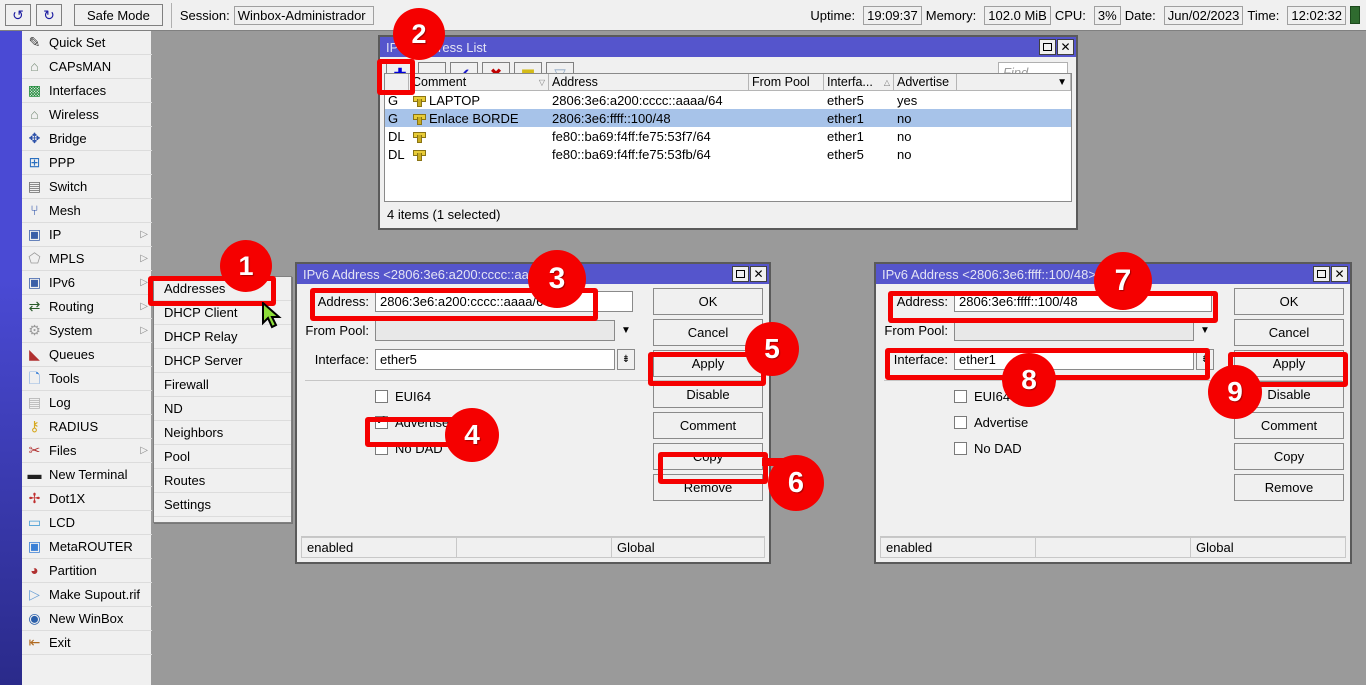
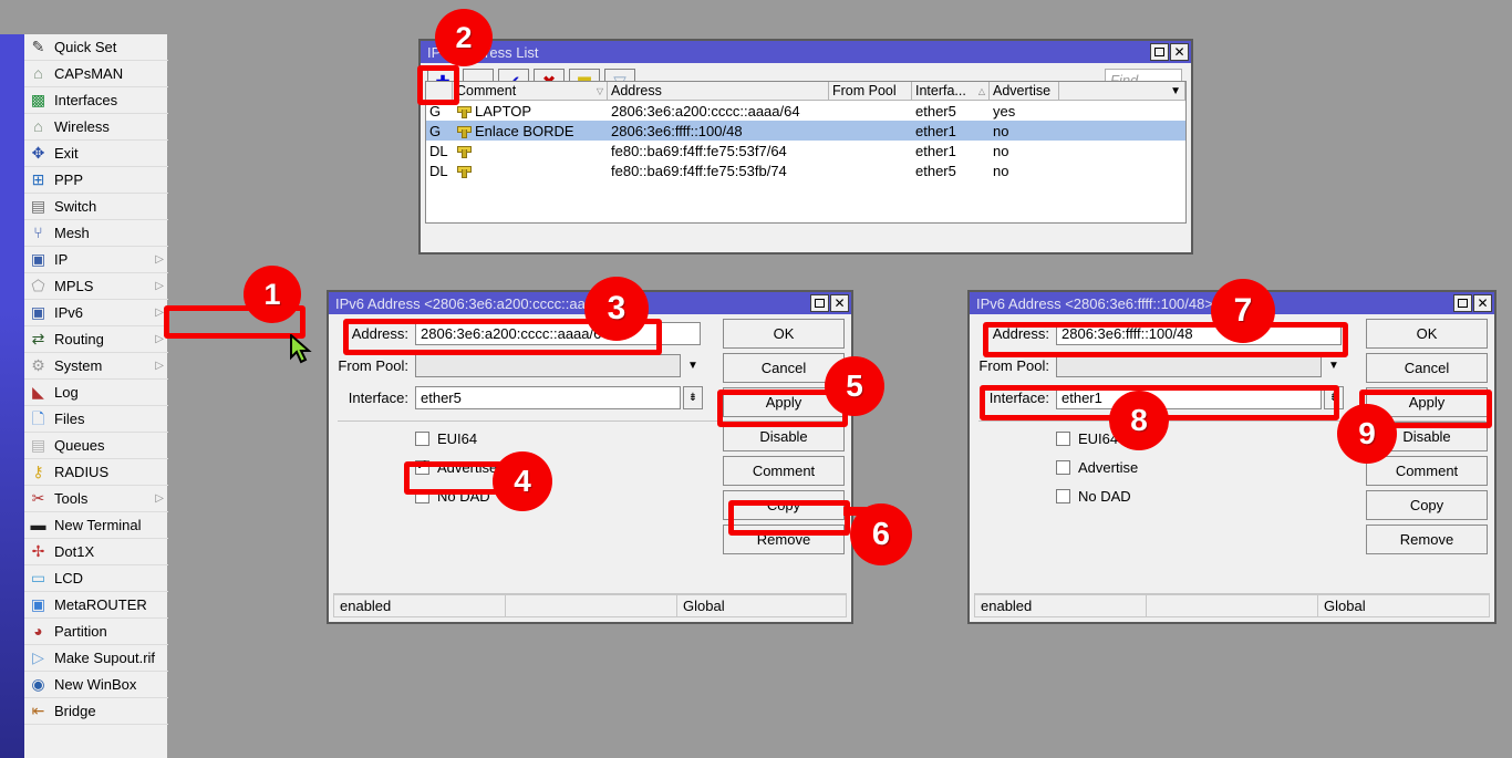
- ↺
- ↻
- Safe Mode
- Session:
- Winbox-Administrador
- Uptime:
- 19:09:37
- Memory:
- 102.0 MiB
- CPU:
- 3%
- Date:
- Jun/02/2023
- Time:
- 12:02:32
  ✎
  Quick Set
  ⌂
  CAPsMAN
  ▩
  Interfaces
  ⌂
  Wireless
  ✥
- Bridge
+ Exit
  ⊞
  PPP
  ▤
  Switch
  ⑂
  Mesh
  ▣
  IP
  ▷
  ⬠
  MPLS
  ▷
  ▣
  IPv6
  ▷
  ⇄
  Routing
  ▷
  ⚙
  System
  ▷
  ◣
- Queues
+ Log
  🗋
- Tools
+ Files
  ▤
- Log
+ Queues
  ⚷
  RADIUS
  ✂
- Files
+ Tools
  ▷
  ▬
  New Terminal
  ✢
  Dot1X
  ▭
  LCD
  ▣
  MetaROUTER
  ◕
  Partition
  ▷
  Make Supout.rif
  ◉
  New WinBox
  ⇤
- Exit
+ Bridge
- Addresses
- DHCP Client
- DHCP Relay
- DHCP Server
- Firewall
- ND
- Neighbors
- Pool
- Routes
- Settings
  ✕
  Find
  Comment
  ▽
  Address
  From Pool
  Interfa...
  △
  Advertise
  ▼
  G
  LAPTOP
  2806:3e6:a200:cccc::aaaa/64
  ether5
  yes
  G
  Enlace BORDE
  2806:3e6:ffff::100/48
  ether1
  no
  DL
  fe80::ba69:f4ff:fe75:53f7/64
  ether1
  no
  DL
- fe80::ba69:f4ff:fe75:53fb/64
+ fe80::ba69:f4ff:fe75:53fb/74
  ether5
  no
- 4 items (1 selected)
  IPv6 Address <2806:3e6:a200:cccc::aa
  ✕
  Address:
  2806:3e6:a200:cccc::aaaa/
  From Pool:
  ▼
  Interface:
  ether5
  ⇟
  EUI64
  Advertise
  No DAD
  OK
  Cancel
  Apply
  Disable
  Comment
  Copy
  Remove
  enabled
  Global
  IPv6 Address <2806:3e6:ffff::100/48>
  ✕
  Address:
  2806:3e6:ffff::100/48
  From Pool:
  ▼
  Interface:
  ether1
  ⇟
  EUI6
  Advertise
  No DAD
  OK
  Cancel
  Apply
  Disable
  Comment
  Copy
  Remove
  enabled
  Global
  1
  2
  3
  4
  5
  6
  7
  8
  9
